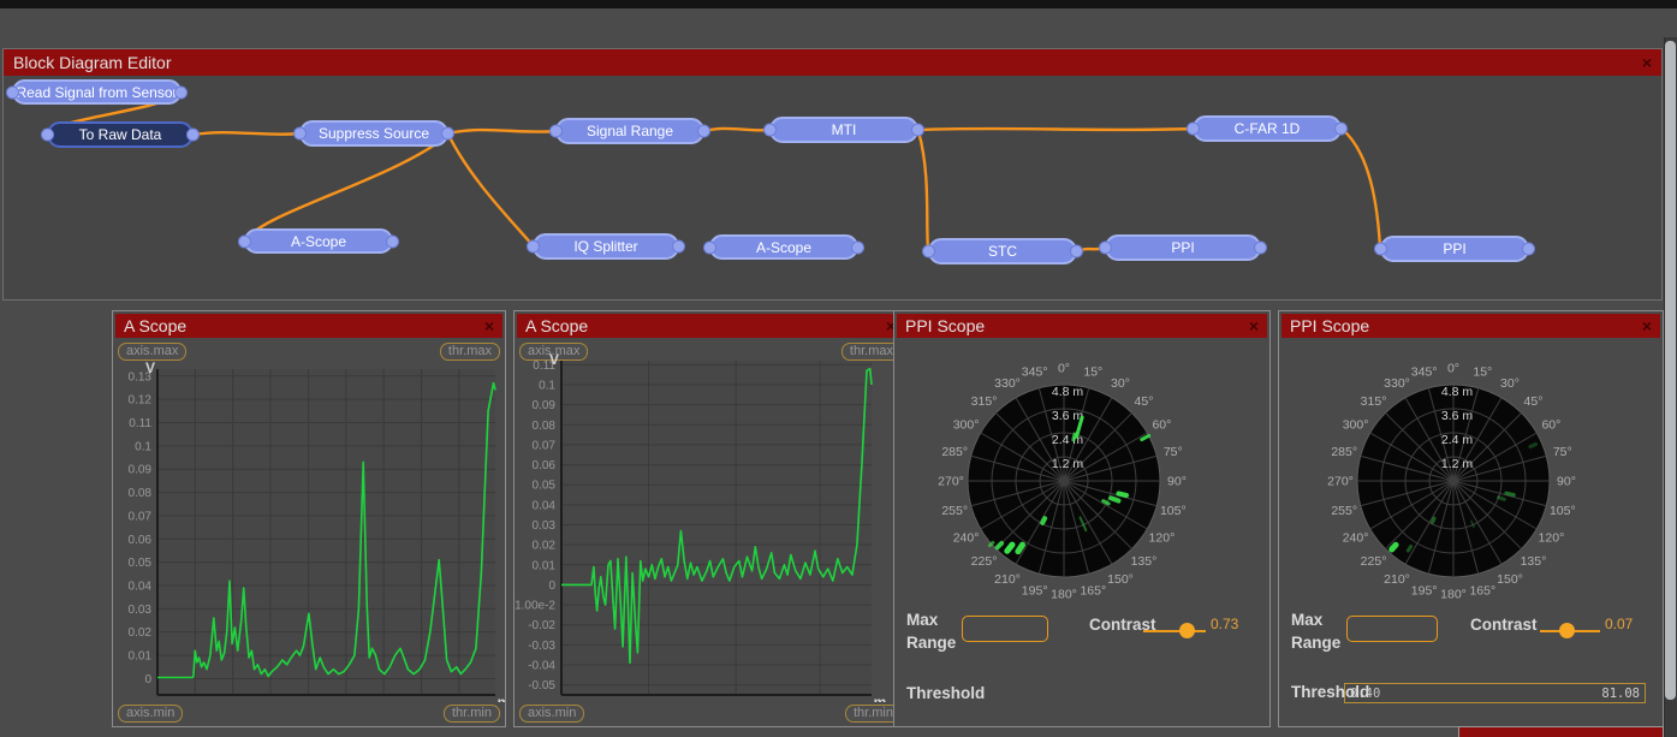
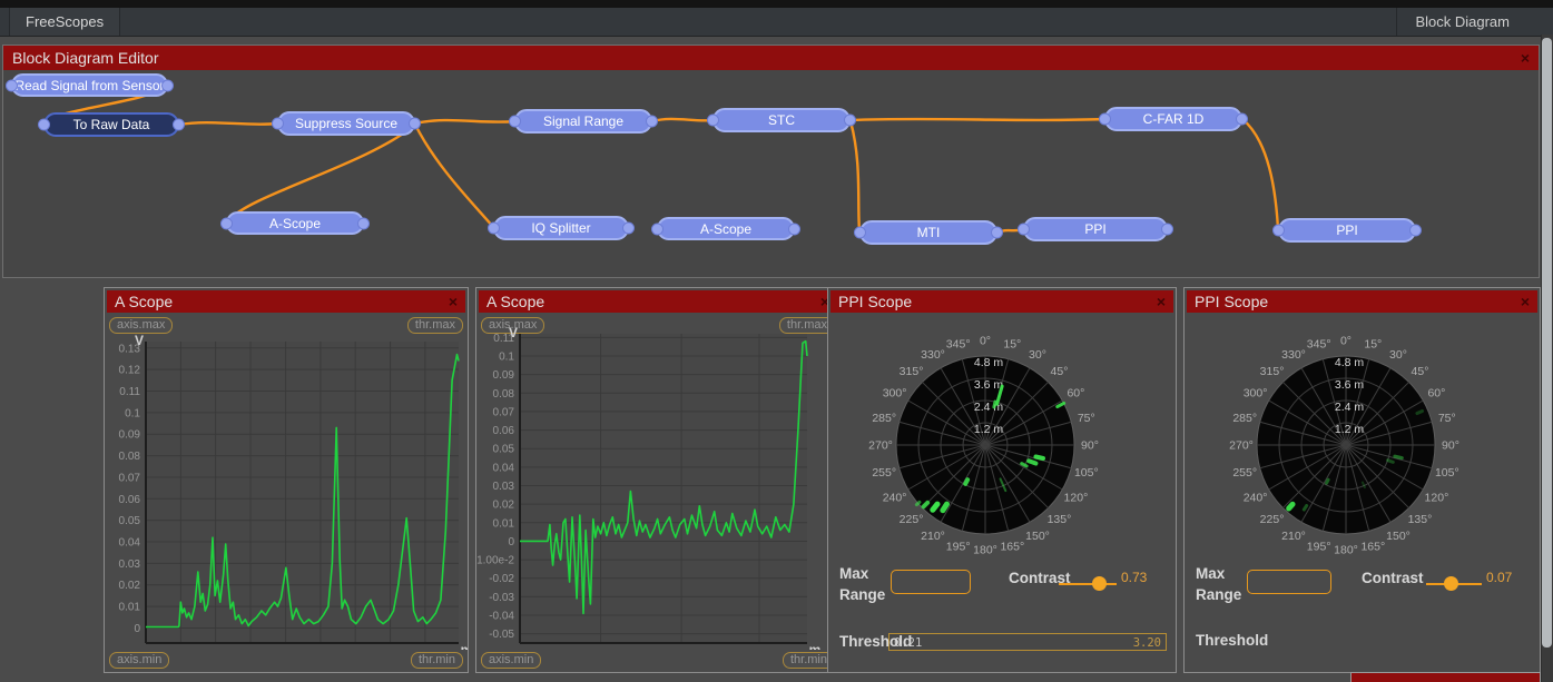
+ FreeScopes
+ Block Diagram
  Block Diagram Editor
  ×
  Read Signal from Senso
  To Raw Data
  Suppress Source
  Signal Range
- MTI
+ STC
  C-FAR 1D
  A-Scope
  IQ Splitter
  A-Scope
- STC
+ MTI
  PPI
  PPI
  A Scope
  ×
  axis.max
  thr.max
  0
  0.01
  0.02
  0.03
  0.04
  0.05
  0.06
  0.07
  0.08
  0.09
  0.1
  0.11
  0.12
  0.13
  V
  axis.min
  thr.min
  A Scope
  ×
  axis.max
  thr.max
  -0.05
  -0.04
  -0.03
  -0.02
  1.00e-2
  0
  0.01
  0.02
  0.03
  0.04
  0.05
  0.06
  0.07
  0.08
  0.09
  0.1
  0.11
  V
  axis.min
  thr.min
  PPI Scope
  ×
  1.2 m
  2.4 m
  3.6 m
  4.8 m
  0°
  15°
  30°
  45°
  60°
  75°
  90°
  105°
  120°
  135°
  150°
  165°
  180°
  195°
  210°
  225°
  240°
  255°
  270°
  285°
  300°
  315°
  330°
  345°
  Max Range
  Contrast
  0.73
+ 0.21
+ 3.20
  Threshold
  PPI Scope
  ×
  1.2 m
  2.4 m
  3.6 m
  4.8 m
  0°
  15°
  30°
  45°
  60°
  75°
  90°
  105°
  120°
  135°
  150°
  165°
  180°
  195°
  210°
  225°
  240°
  255°
  270°
  285°
  300°
  315°
  330°
  345°
  Max Range
  Contrast
  0.07
- 0.40
- 81.08
  Threshold
